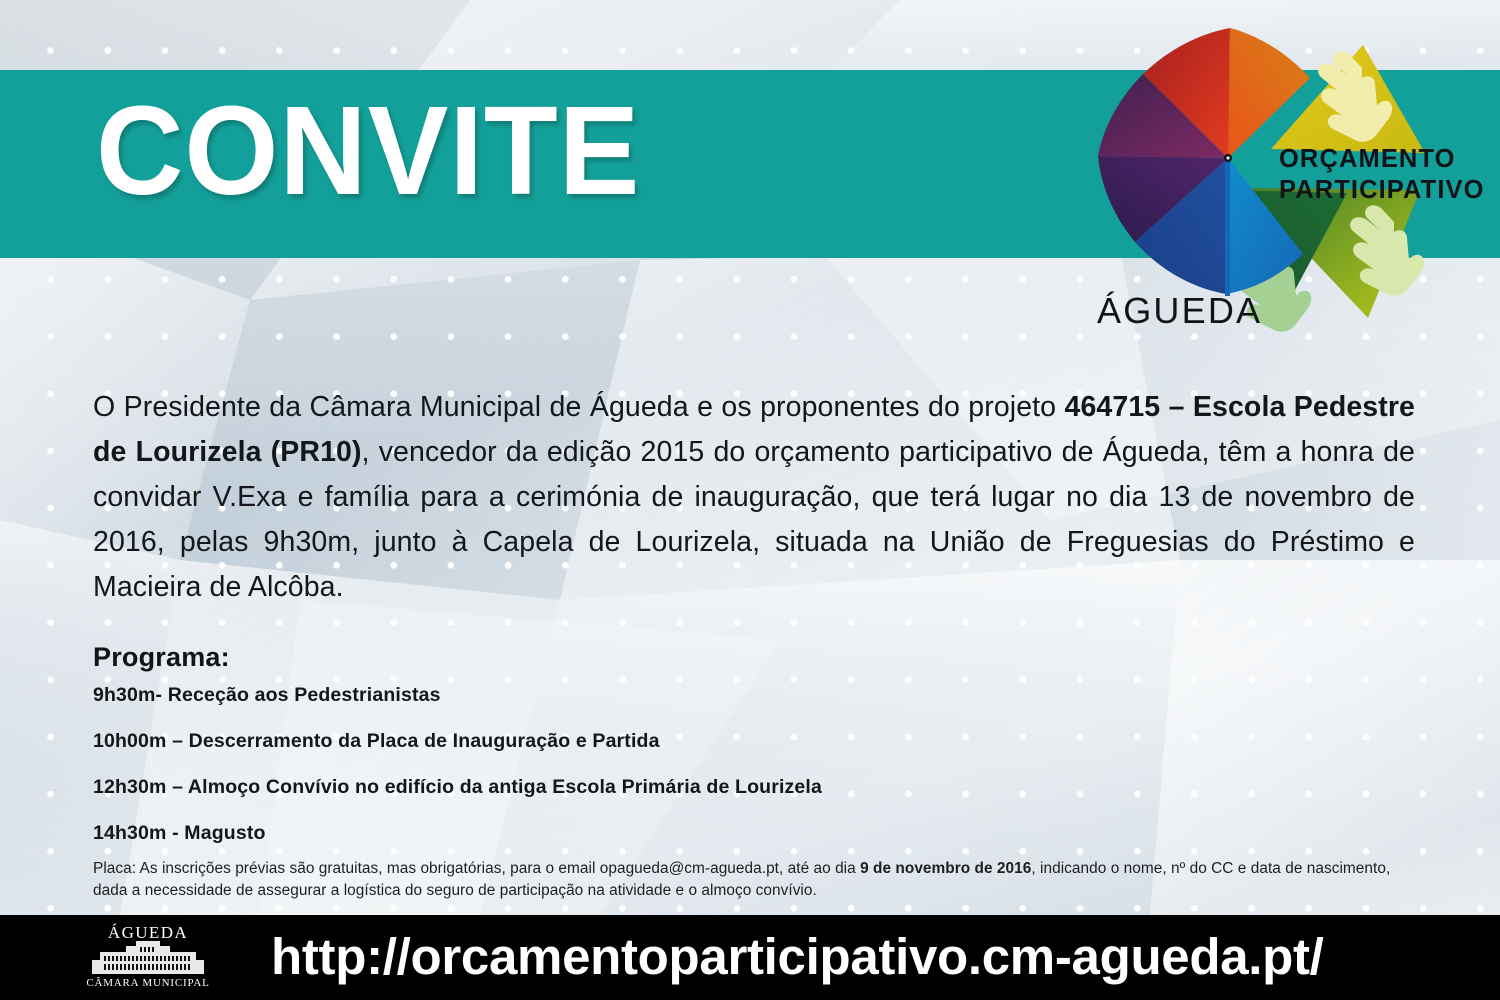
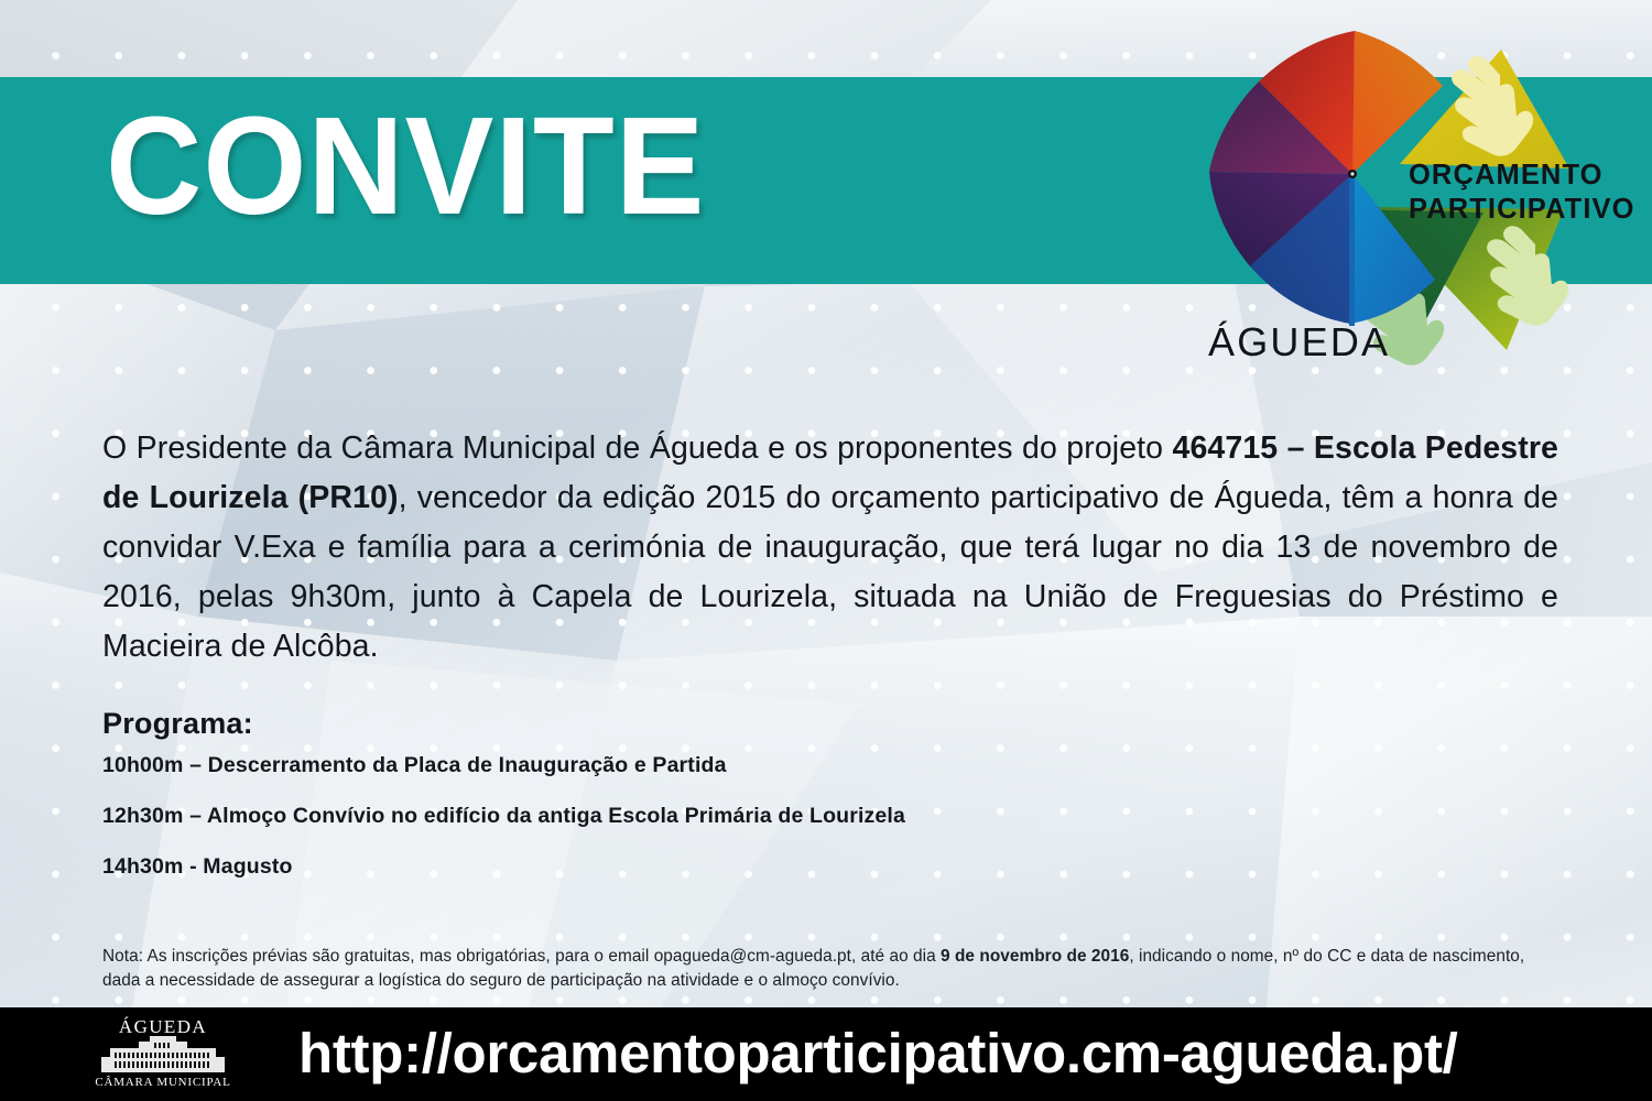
  CONVITE
  ORÇAMENTO
  PARTICIPATIVO
  ÁGUEDA
  O Presidente da Câmara Municipal de Águeda e os proponentes do projeto 464715 – Escola Pedestre de Lourizela (PR10), vencedor da edição 2015 do orçamento participativo de Águeda, têm a honra de convidar V.Exa e família para a cerimónia de inauguração, que terá lugar no dia 13 de novembro de 2016, pelas 9h30m, junto à Capela de Lourizela, situada na União de Freguesias do Préstimo e Macieira de Alcôba.
  Programa:
- 9h30m- Receção aos Pedestrianistas
  10h00m – Descerramento da Placa de Inauguração e Partida
  12h30m – Almoço Convívio no edifício da antiga Escola Primária de Lourizela
  14h30m - Magusto
- Placa: As inscrições prévias são gratuitas, mas obrigatórias, para o email opagueda@cm-agueda.pt, até ao dia 9 de novembro de 2016, indicando o nome, nº do CC e data de nascimento, dada a necessidade de assegurar a logística do seguro de participação na atividade e o almoço convívio.
+ Nota: As inscrições prévias são gratuitas, mas obrigatórias, para o email opagueda@cm-agueda.pt, até ao dia 9 de novembro de 2016, indicando o nome, nº do CC e data de nascimento, dada a necessidade de assegurar a logística do seguro de participação na atividade e o almoço convívio.
  ÁGUEDA
  CÂMARA MUNICIPAL
  http://orcamentoparticipativo.cm-agueda.pt/
